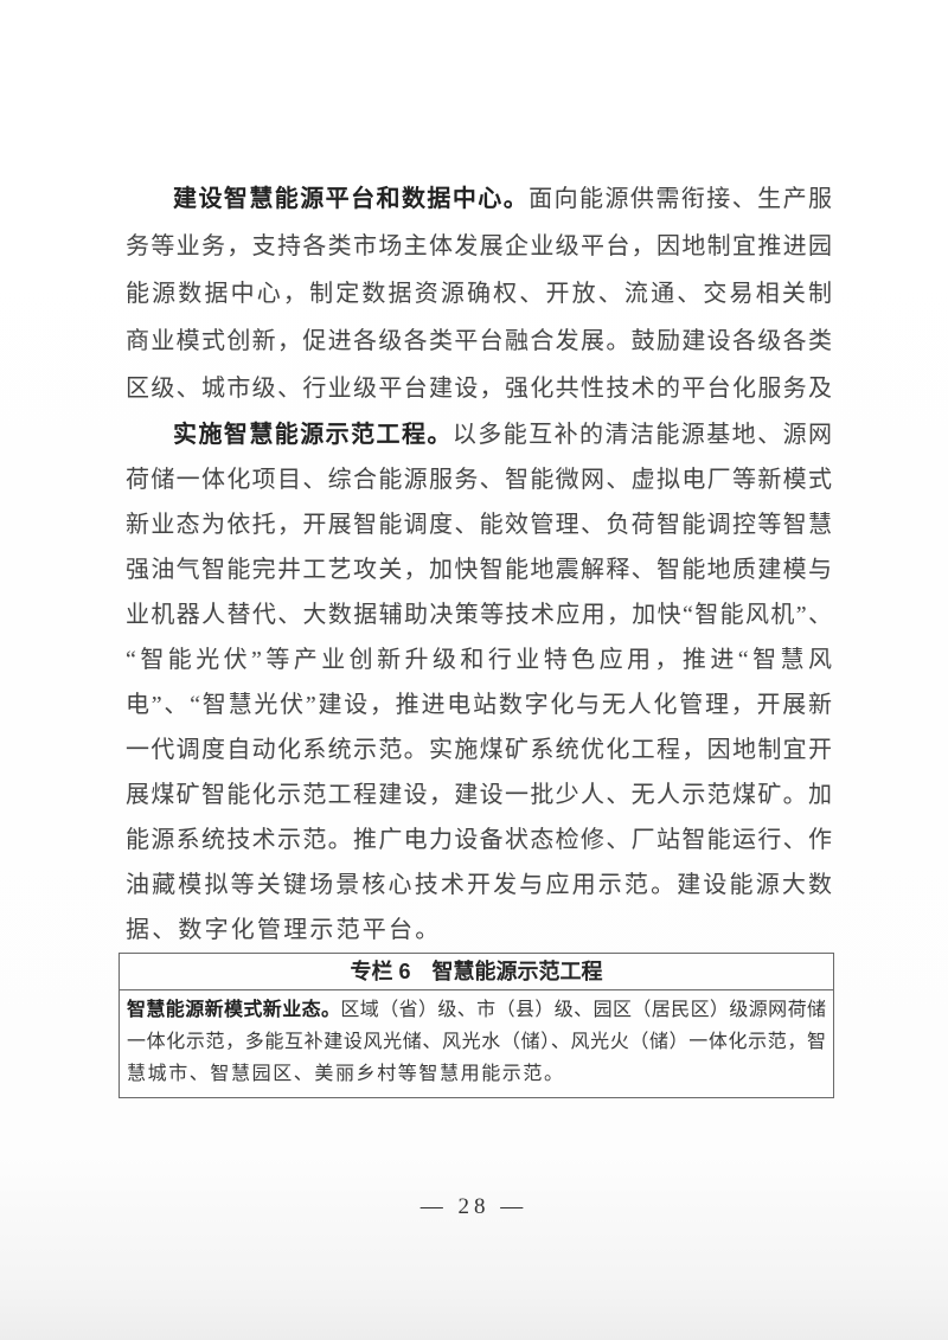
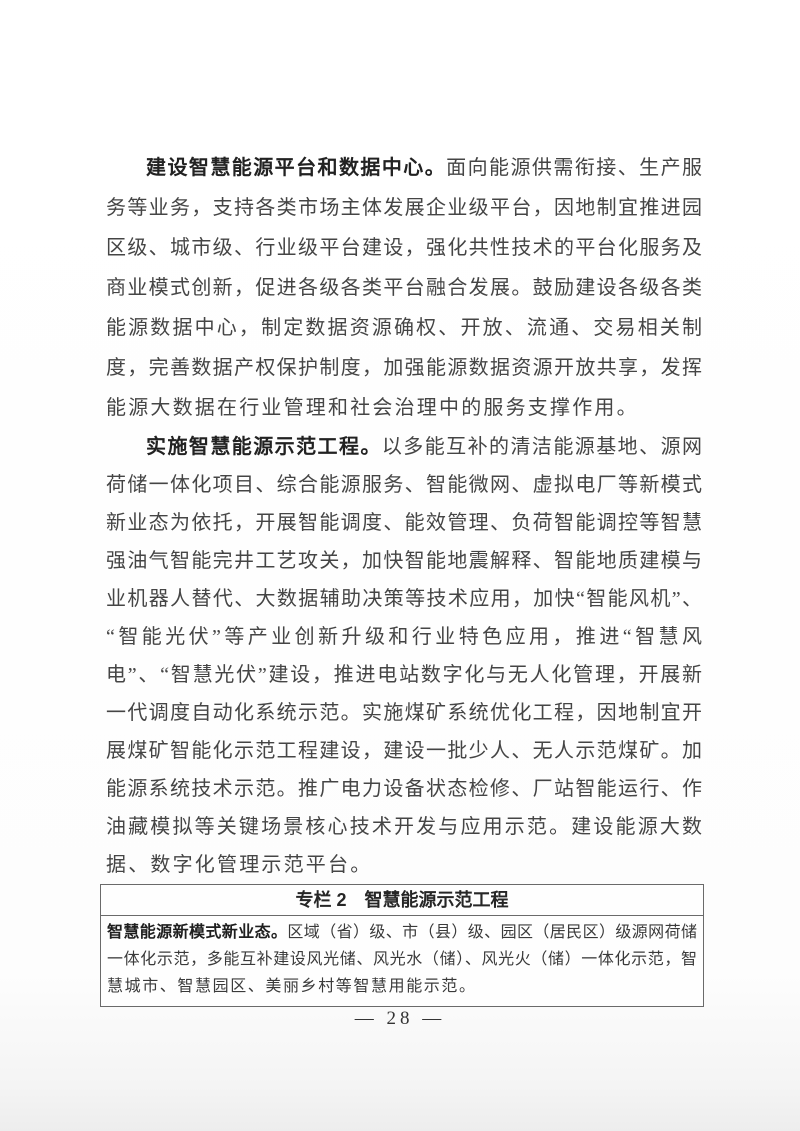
  建设智慧能源平台和数据中心。面向能源供需衔接、生产服
  务等业务，支持各类市场主体发展企业级平台，因地制宜推进园
- 能源数据中心，制定数据资源确权、开放、流通、交易相关制
+ 区级、城市级、行业级平台建设，强化共性技术的平台化服务及
  商业模式创新，促进各级各类平台融合发展。鼓励建设各级各类
- 区级、城市级、行业级平台建设，强化共性技术的平台化服务及
+ 能源数据中心，制定数据资源确权、开放、流通、交易相关制
+ 度，完善数据产权保护制度，加强能源数据资源开放共享，发挥
+ 能源大数据在行业管理和社会治理中的服务支撑作用。
  实施智慧能源示范工程。以多能互补的清洁能源基地、源网
  荷储一体化项目、综合能源服务、智能微网、虚拟电厂等新模式
  新业态为依托，开展智能调度、能效管理、负荷智能调控等智慧
  强油气智能完井工艺攻关，加快智能地震解释、智能地质建模与
  业机器人替代、大数据辅助决策等技术应用，加快“智能风机”、
  “智能光伏”等产业创新升级和行业特色应用，推进“智慧风
  电”、“智慧光伏”建设，推进电站数字化与无人化管理，开展新
  一代调度自动化系统示范。实施煤矿系统优化工程，因地制宜开
  展煤矿智能化示范工程建设，建设一批少人、无人示范煤矿。加
  能源系统技术示范。推广电力设备状态检修、厂站智能运行、作
  油藏模拟等关键场景核心技术开发与应用示范。建设能源大数
  据、数字化管理示范平台。
- 专栏 6 智慧能源示范工程
+ 专栏 2 智慧能源示范工程
  智慧能源新模式新业态。区域（省）级、市（县）级、园区（居民区）级源网荷储
  一体化示范，多能互补建设风光储、风光水（储）、风光火（储）一体化示范，智
  慧城市、智慧园区、美丽乡村等智慧用能示范。
  — 28 —
